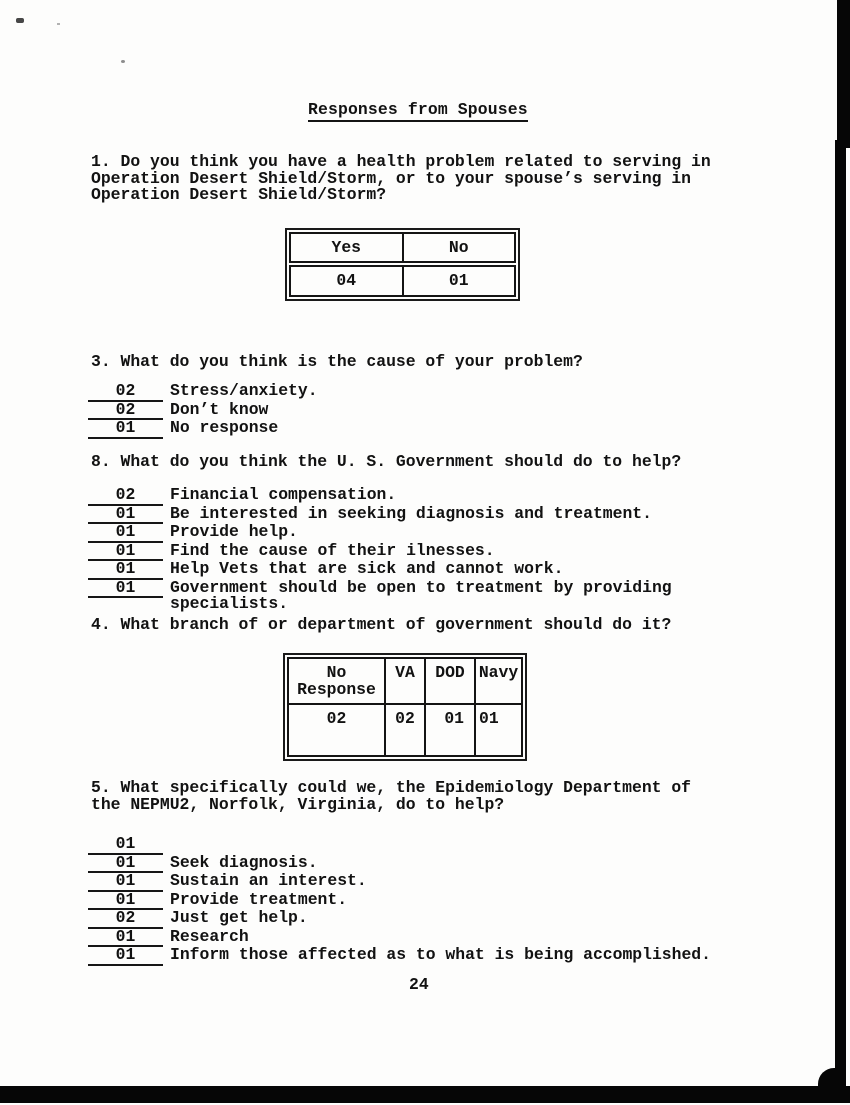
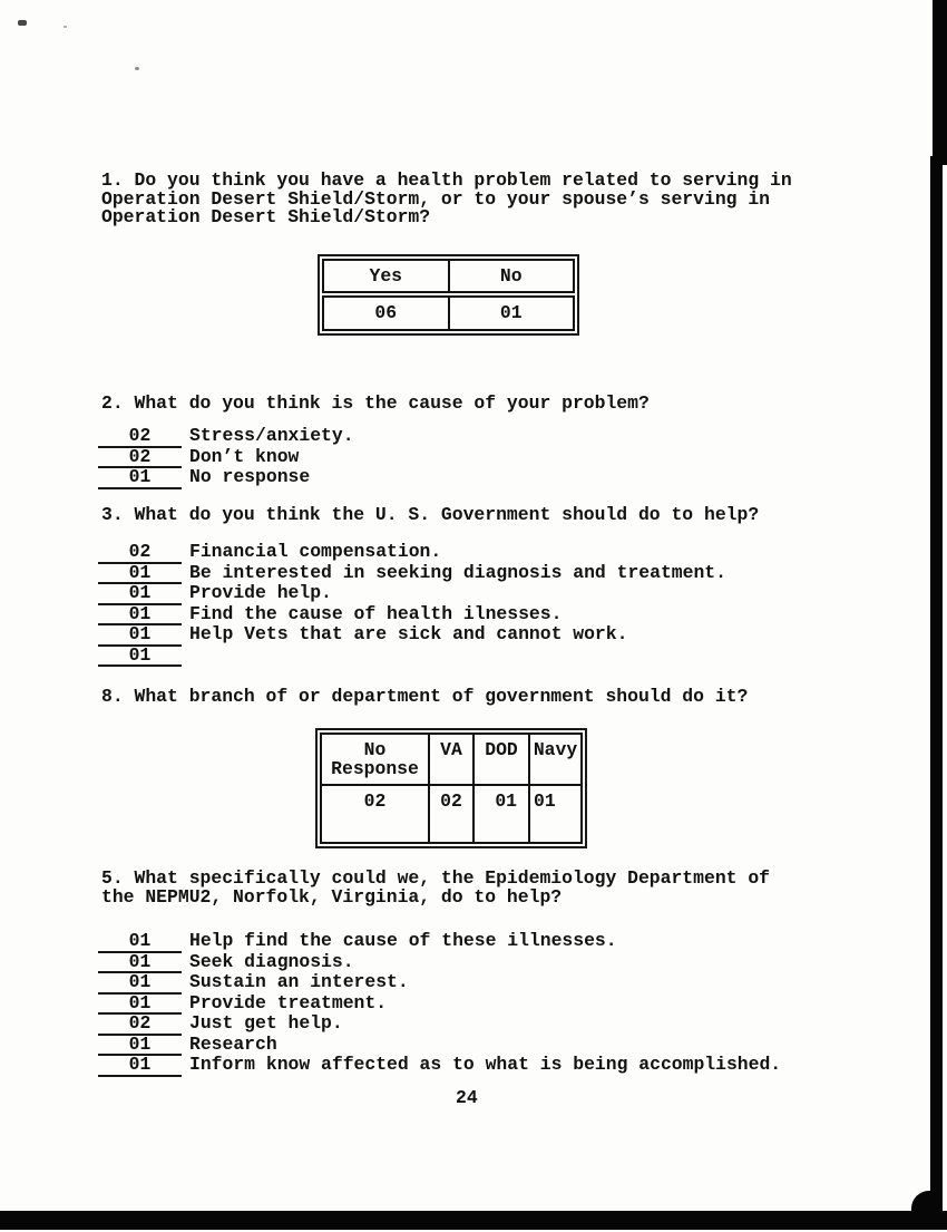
- Responses from Spouses
  1. Do you think you have a health problem related to serving in
  Operation Desert Shield/Storm, or to your spouse’s serving in
  Operation Desert Shield/Storm?
  Yes	No
- 04	01
+ 06	01
- 3. What do you think is the cause of your problem?
+ 2. What do you think is the cause of your problem?
  02
  Stress/anxiety.
  02
  Don’t know
  01
  No response
- 8. What do you think the U. S. Government should do to help?
+ 3. What do you think the U. S. Government should do to help?
  02
  Financial compensation.
  01
  Be interested in seeking diagnosis and treatment.
  01
  Provide help.
  01
- Find the cause of their ilnesses.
+ Find the cause of health ilnesses.
  01
  Help Vets that are sick and cannot work.
  01
- Government should be open to treatment by providing
- specialists.
- 4. What branch of or department of government should do it?
+ 8. What branch of or department of government should do it?
  No Response	VA	DOD	Navy
  02	02	01	01
  5. What specifically could we, the Epidemiology Department of
  the NEPMU2, Norfolk, Virginia, do to help?
  01
+ Help find the cause of these illnesses.
  01
  Seek diagnosis.
  01
  Sustain an interest.
  01
  Provide treatment.
  02
  Just get help.
  01
  Research
  01
- Inform those affected as to what is being accomplished.
+ Inform know affected as to what is being accomplished.
  24
